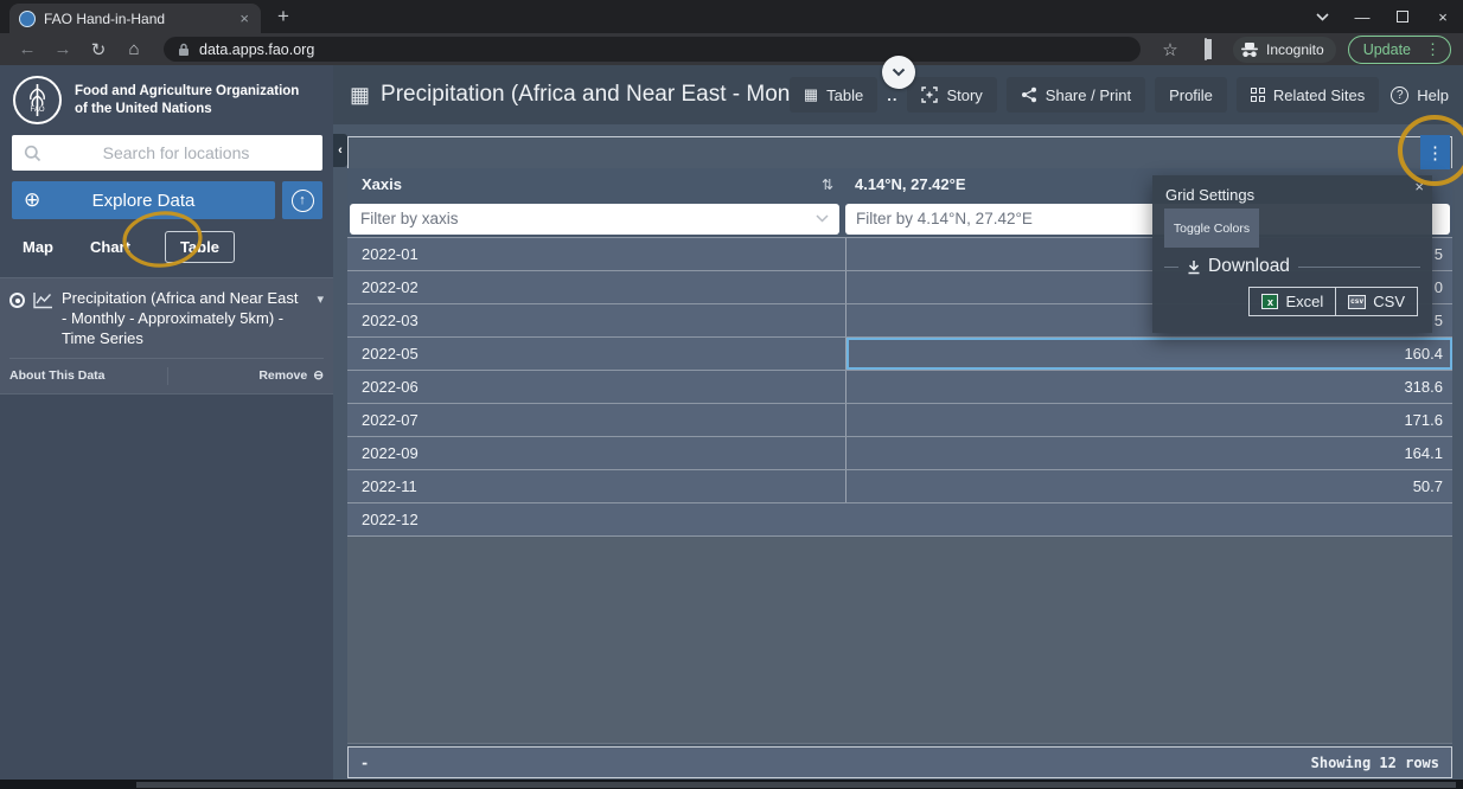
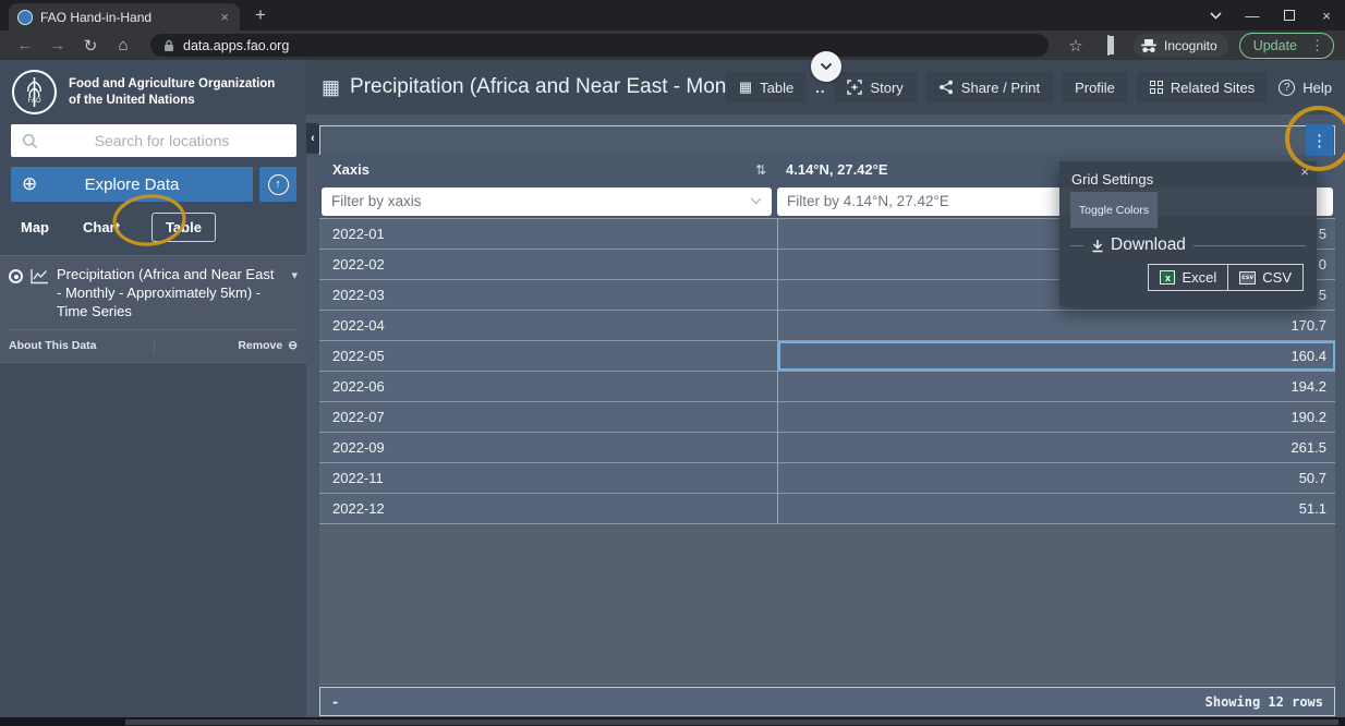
  FAO Hand-in-Hand
  ×
  +
  —
  ×
  ←
  →
  ↻
  ⌂
  data.apps.fao.org
  ☆
  Incognito
  Update
  ⋮
  Food and Agriculture Organization
  of the United Nations
  Search for locations
  ⊕
  Explore Data
  ↑
  Map
  Chart
  Table
  Precipitation (Africa and Near East - Monthly - Approximately 5km) - Time Series
  ▾
  About This Data
  Remove
  ⊖
  ‹
  ▦
  Precipitation (Africa and Near East - Mon
  ▦
  Table
  ..
  Story
  Share / Print
  Profile
  Related Sites
  ?
  Help
  ⋮
  Xaxis
  ⇅
  4.14°N, 27.42°E
  Filter by xaxis
  Filter by 4.14°N, 27.42°E
  2022-01
  5
  2022-02
  0
  2022-03
  5
+ 2022-04
+ 170.7
  2022-05
  160.4
  2022-06
- 318.6
+ 194.2
  2022-07
- 171.6
+ 190.2
  2022-09
- 164.1
+ 261.5
  2022-11
  50.7
  2022-12
+ 51.1
  -
  Showing 12 rows
  ×
  Grid Settings
  Toggle Colors
  Download
  x
  Excel
  CSV
